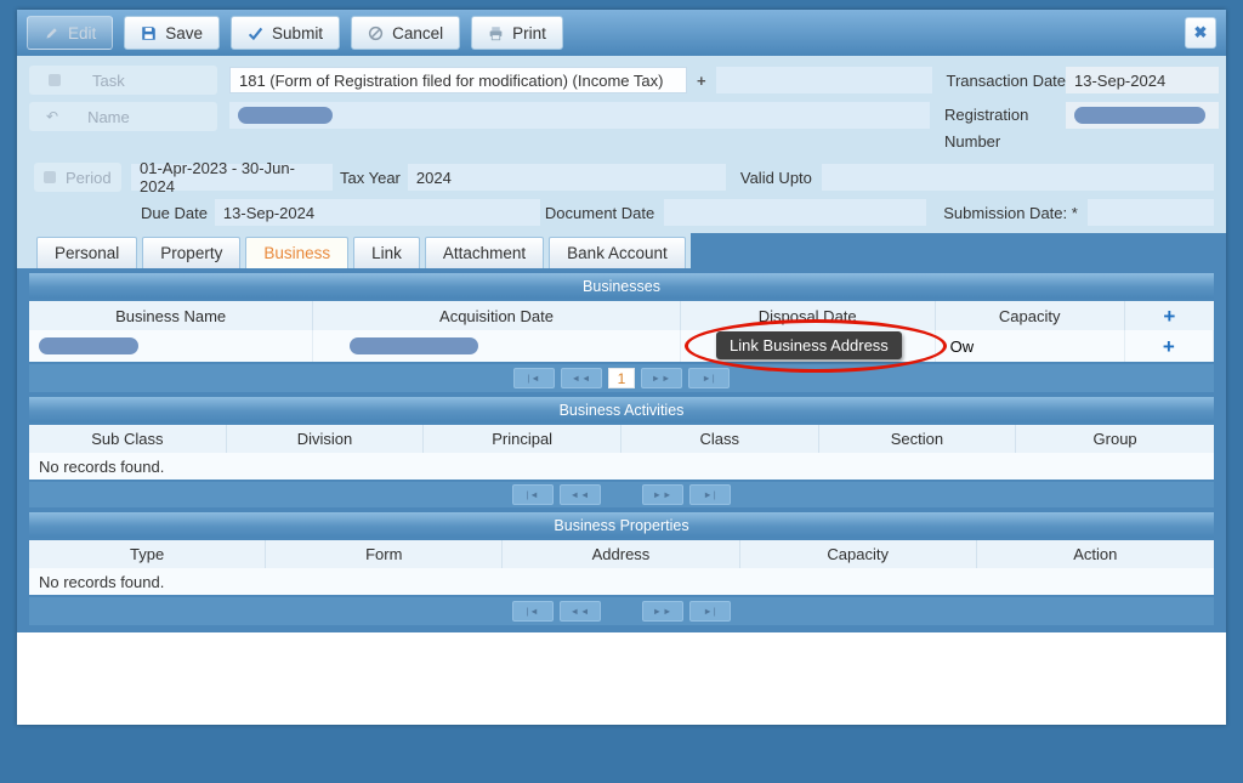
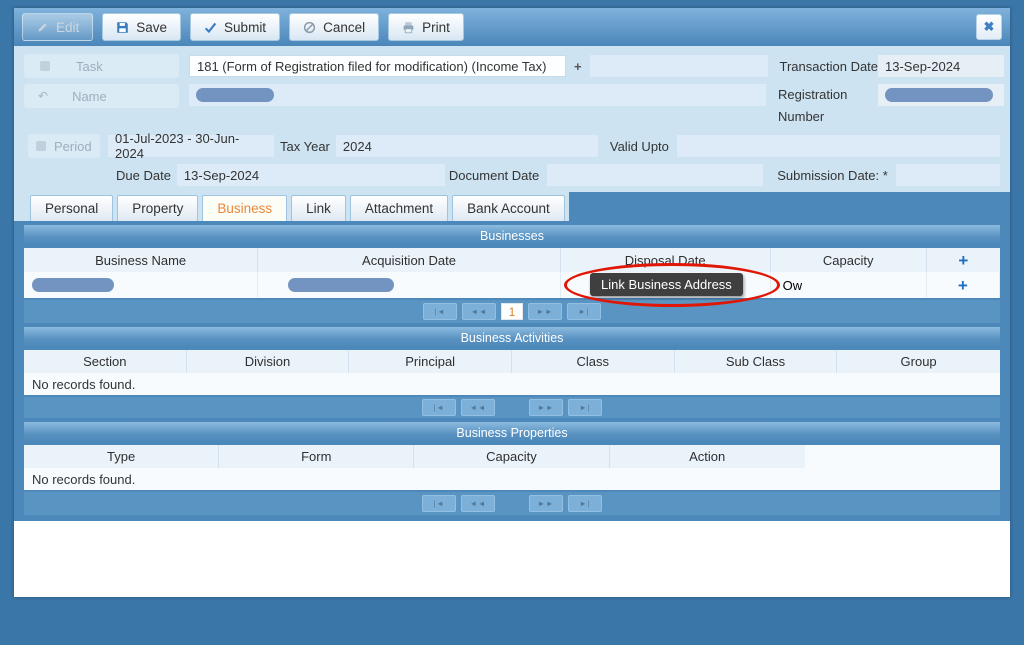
  Edit
  Save
  Submit
  Cancel
  Print
  ✖
  Task
  181 (Form of Registration filed for modification) (Income Tax)
  +
  Transaction Date
  13-Sep-2024
  ↶
  Name
  Registration Number
  Period
- 01-Apr-2023 - 30-Jun-2024
+ 01-Jul-2023 - 30-Jun-2024
  Tax Year
  2024
  Valid Upto
  Due Date
  13-Sep-2024
  Document Date
  Submission Date: *
  Personal
  Property
  Business
  Link
  Attachment
  Bank Account
  Businesses
  Business Name
  Acquisition Date
  Disposal Date
  Capacity
  +
  Ow
  +
  Link Business Address
  |◄
  ◄◄
  1
  ►►
  ►|
  Business Activities
- Sub Class
+ Section
  Division
  Principal
  Class
- Section
+ Sub Class
  Group
  No records found.
  |◄
  ◄◄
  ►►
  ►|
  Business Properties
  Type
  Form
- Address
  Capacity
  Action
  No records found.
  |◄
  ◄◄
  ►►
  ►|
